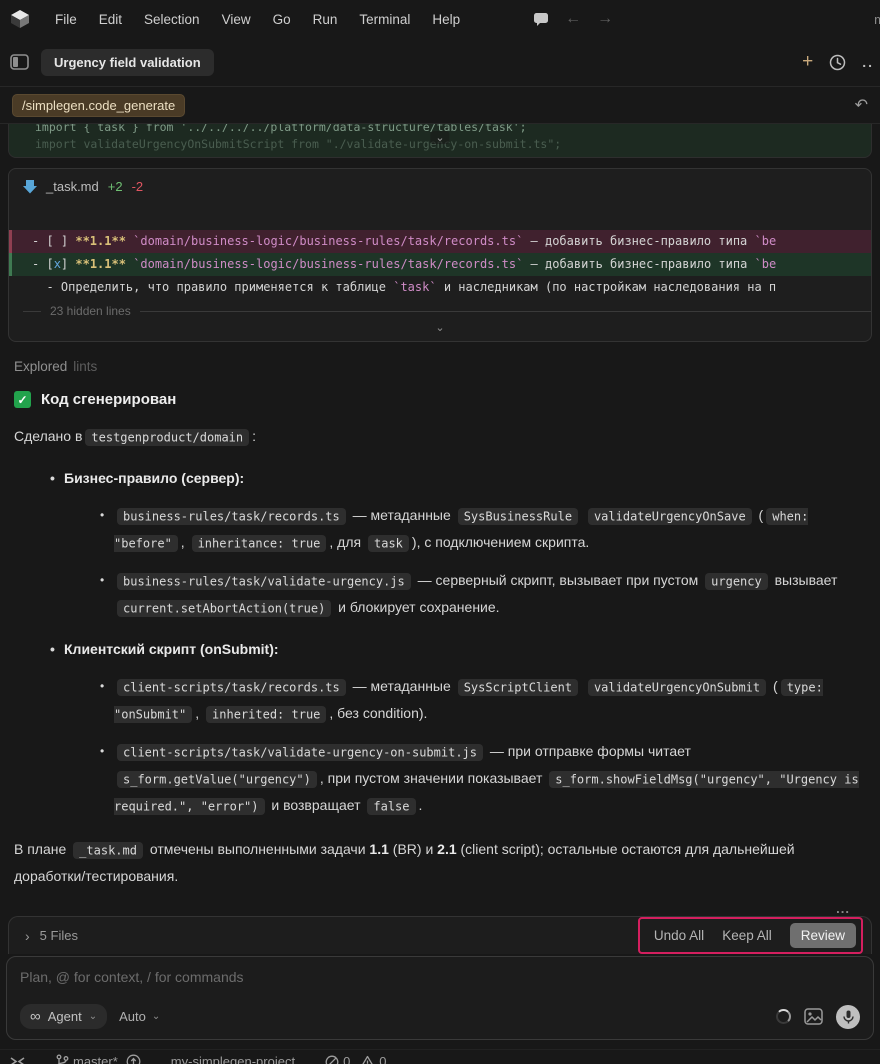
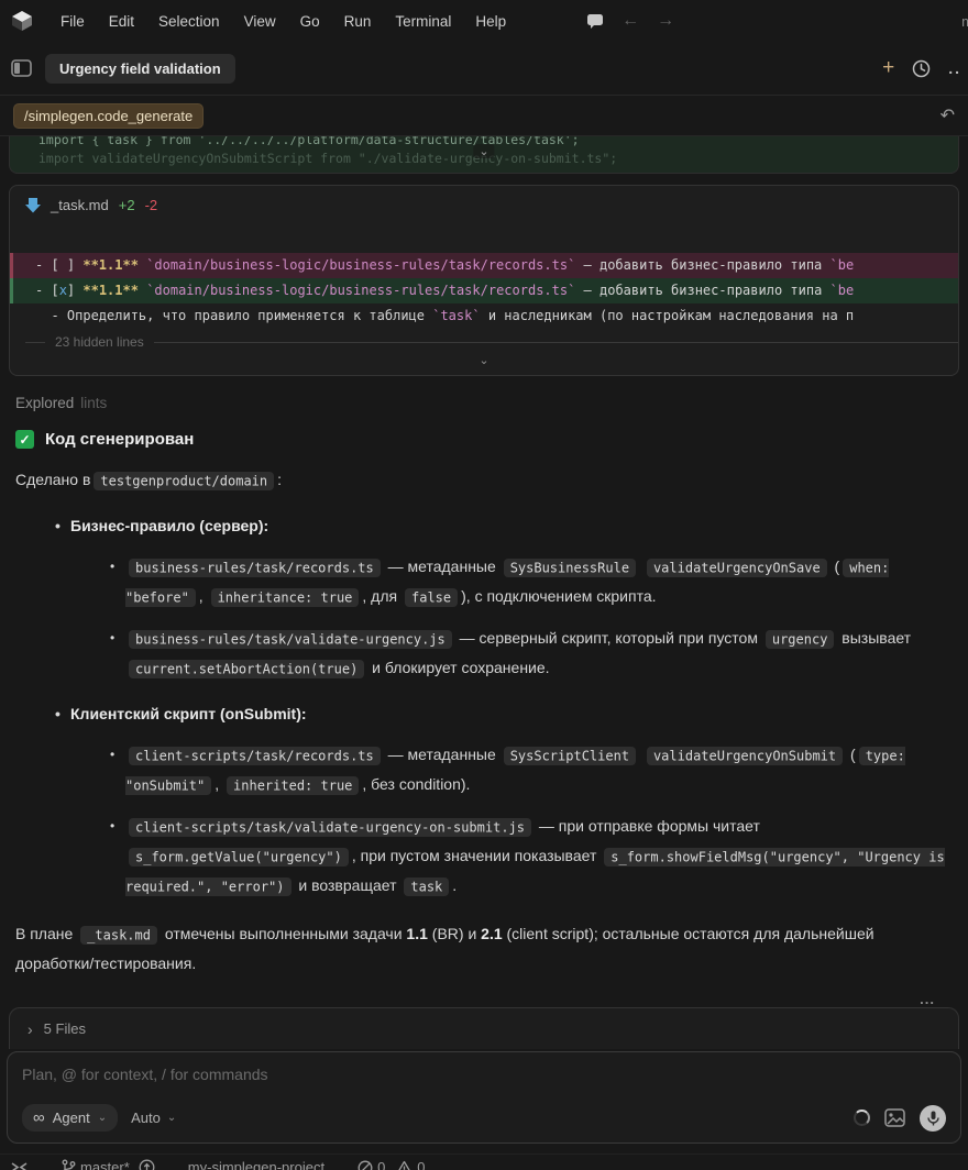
  File
  Edit
  Selection
  View
  Go
  Run
  Terminal
  Help
  ←
  →
  Urgency field validation
  +
  ..
  /simplegen.code_generate
  ↶
  import { task } from '../../../../platform/data-structure/tables/task';
  import validateUrgencyOnSubmitScript from "./validate-urgency-on-submit.ts";
  ⌄
  _task.md
  +2
  -2
  - [ ] **1.1** `domain/business-logic/business-rules/task/records.ts` — добавить бизнес-правило типа `be
  - [x] **1.1** `domain/business-logic/business-rules/task/records.ts` — добавить бизнес-правило типа `be
  - Определить, что правило применяется к таблице `task` и наследникам (по настройкам наследования на п
  23 hidden lines
  ⌄
  Explored lints
  ✓
  Код сгенерирован
  Сделано в testgenproduct/domain :
  Бизнес-правило (сервер):
- business-rules/task/records.ts — метаданные SysBusinessRule validateUrgencyOnSave ( when: "before" , inheritance: true , для task ), с подключением скрипта.
+ business-rules/task/records.ts — метаданные SysBusinessRule validateUrgencyOnSave ( when: "before" , inheritance: true , для false ), с подключением скрипта.
- business-rules/task/validate-urgency.js — серверный скрипт, вызывает при пустом urgency вызывает current.setAbortAction(true) и блокирует сохранение.
+ business-rules/task/validate-urgency.js — серверный скрипт, который при пустом urgency вызывает current.setAbortAction(true) и блокирует сохранение.
  Клиентский скрипт (onSubmit):
  client-scripts/task/records.ts — метаданные SysScriptClient validateUrgencyOnSubmit ( type: "onSubmit" , inherited: true , без condition).
- client-scripts/task/validate-urgency-on-submit.js — при отправке формы читает s_form.getValue("urgency") , при пустом значении показывает s_form.showFieldMsg("urgency", "Urgency is required.", "error") и возвращает false .
+ client-scripts/task/validate-urgency-on-submit.js — при отправке формы читает s_form.getValue("urgency") , при пустом значении показывает s_form.showFieldMsg("urgency", "Urgency is required.", "error") и возвращает task .
  В плане _task.md отмечены выполненными задачи 1.1 (BR) и 2.1 (client script); остальные остаются для дальнейшей доработки/тестирования.
  ...
  ›
  5 Files
- Undo All
- Keep All
- Review
  Plan, @ for context, / for commands
  ∞
  Agent
  ⌄
  Auto
  ⌄
  master*
  my-simplegen-project
  0
  0
